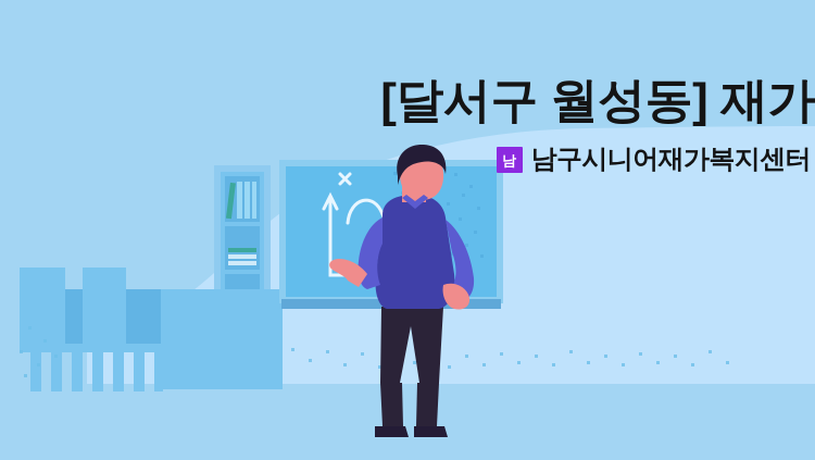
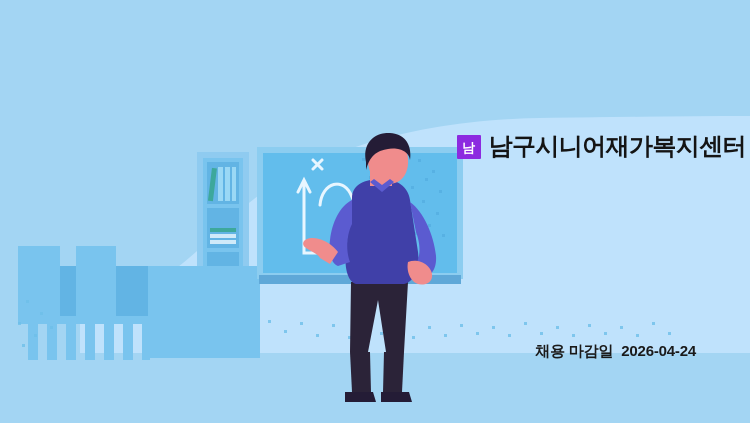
- [달서구 월성동] 재가
  남
  남구시니어재가복지센터
+ 채용 마감일 2026-04-24
